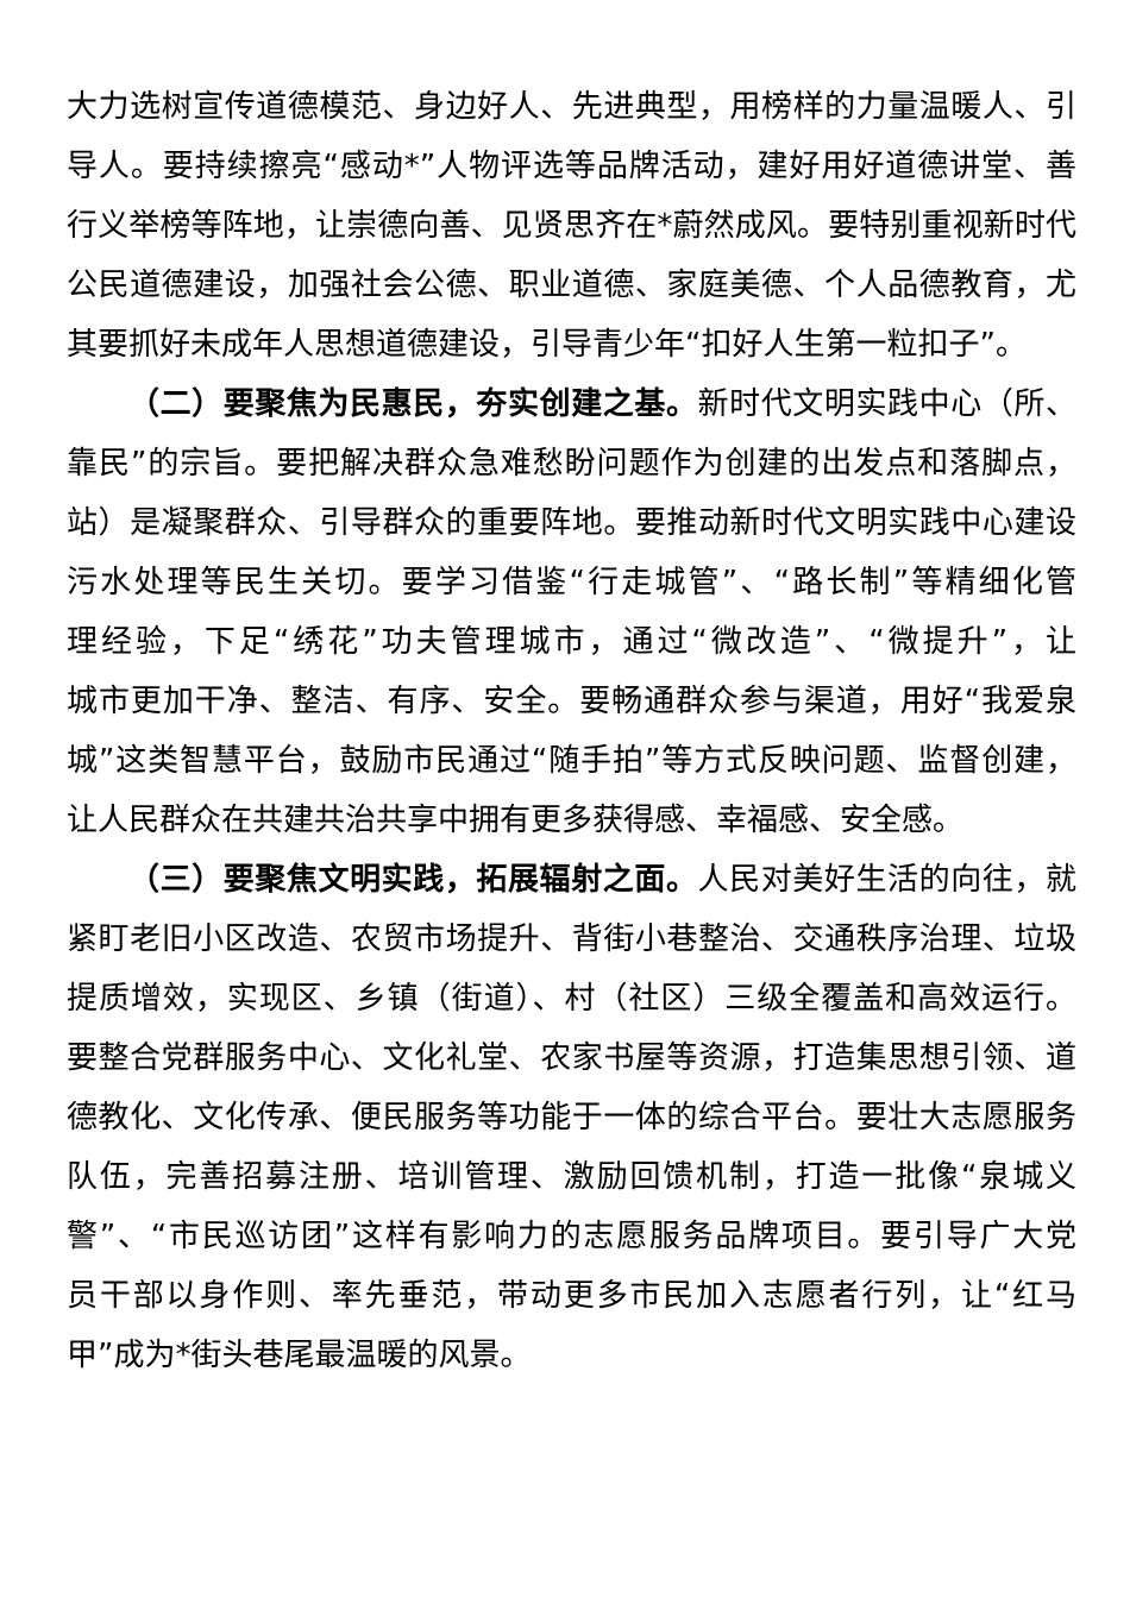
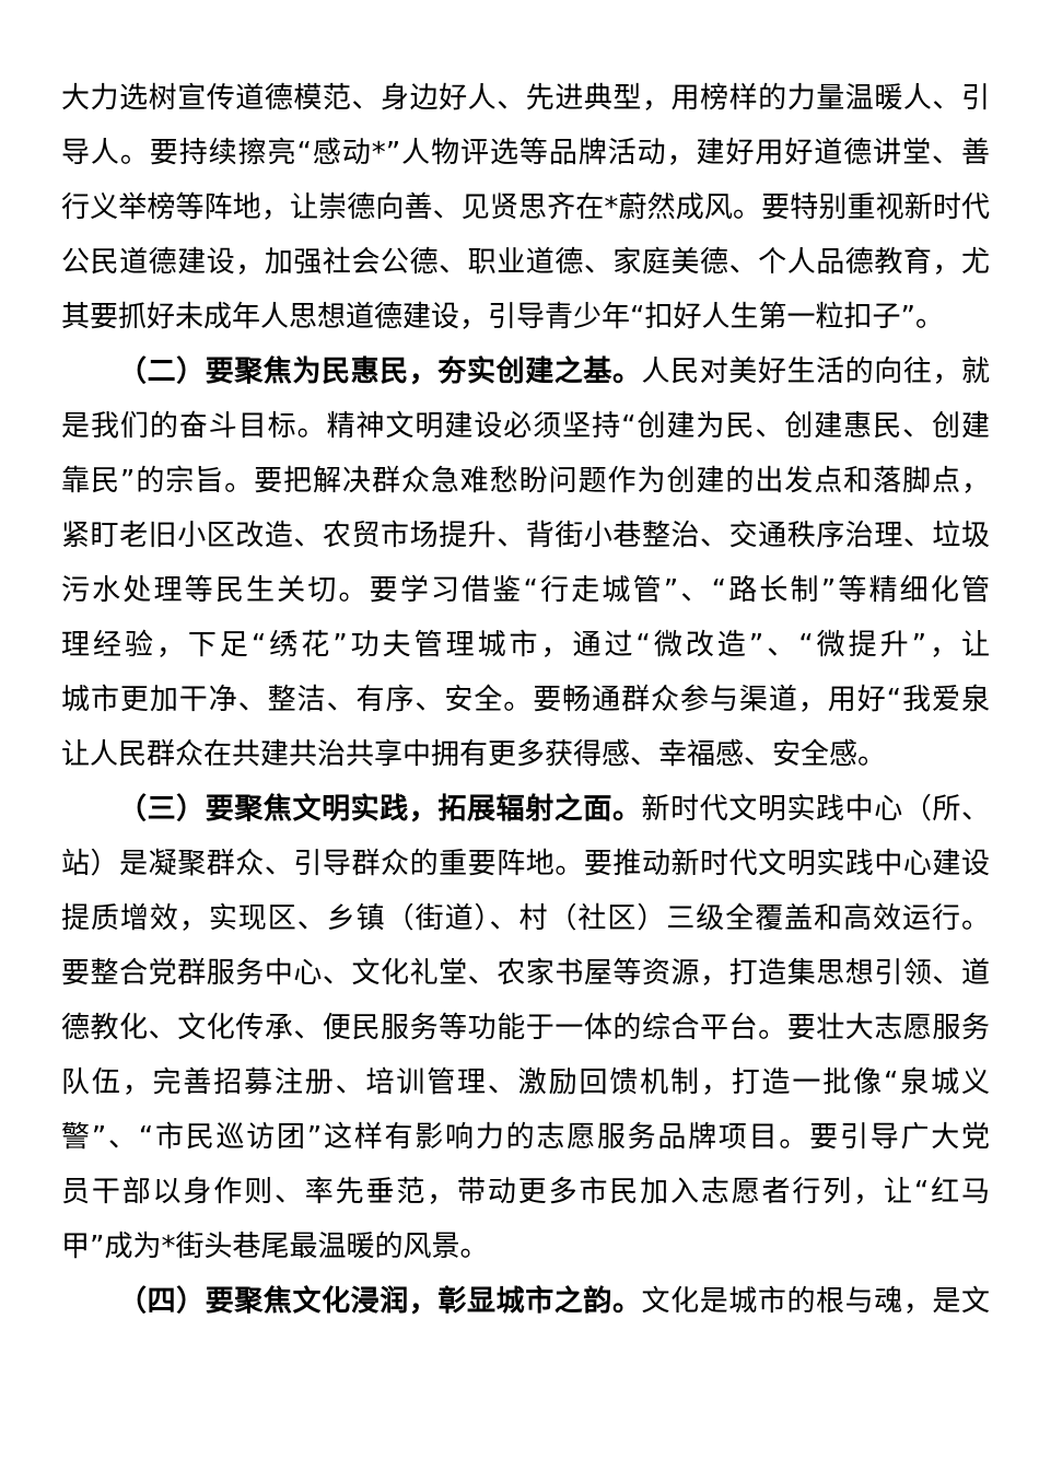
  大力选树宣传道德模范、身边好人、先进典型，用榜样的力量温暖人、引
  导人。要持续擦亮“感动*”人物评选等品牌活动，建好用好道德讲堂、善
  行义举榜等阵地，让崇德向善、见贤思齐在*蔚然成风。要特别重视新时代
  公民道德建设，加强社会公德、职业道德、家庭美德、个人品德教育，尤
  其要抓好未成年人思想道德建设，引导青少年“扣好人生第一粒扣子”。
- （二）要聚焦为民惠民，夯实创建之基。新时代文明实践中心（所、
+ （二）要聚焦为民惠民，夯实创建之基。人民对美好生活的向往，就
+ 是我们的奋斗目标。精神文明建设必须坚持“创建为民、创建惠民、创建
  靠民”的宗旨。要把解决群众急难愁盼问题作为创建的出发点和落脚点，
- 站）是凝聚群众、引导群众的重要阵地。要推动新时代文明实践中心建设
+ 紧盯老旧小区改造、农贸市场提升、背街小巷整治、交通秩序治理、垃圾
  污水处理等民生关切。要学习借鉴“行走城管”、“路长制”等精细化管
  理经验，下足“绣花”功夫管理城市，通过“微改造”、“微提升”，让
  城市更加干净、整洁、有序、安全。要畅通群众参与渠道，用好“我爱泉
- 城”这类智慧平台，鼓励市民通过“随手拍”等方式反映问题、监督创建，
  让人民群众在共建共治共享中拥有更多获得感、幸福感、安全感。
- （三）要聚焦文明实践，拓展辐射之面。人民对美好生活的向往，就
+ （三）要聚焦文明实践，拓展辐射之面。新时代文明实践中心（所、
- 紧盯老旧小区改造、农贸市场提升、背街小巷整治、交通秩序治理、垃圾
+ 站）是凝聚群众、引导群众的重要阵地。要推动新时代文明实践中心建设
  提质增效，实现区、乡镇（街道）、村（社区）三级全覆盖和高效运行。
  要整合党群服务中心、文化礼堂、农家书屋等资源，打造集思想引领、道
  德教化、文化传承、便民服务等功能于一体的综合平台。要壮大志愿服务
  队伍，完善招募注册、培训管理、激励回馈机制，打造一批像“泉城义
  警”、“市民巡访团”这样有影响力的志愿服务品牌项目。要引导广大党
  员干部以身作则、率先垂范，带动更多市民加入志愿者行列，让“红马
  甲”成为*街头巷尾最温暖的风景。
+ （四）要聚焦文化浸润，彰显城市之韵。文化是城市的根与魂，是文
